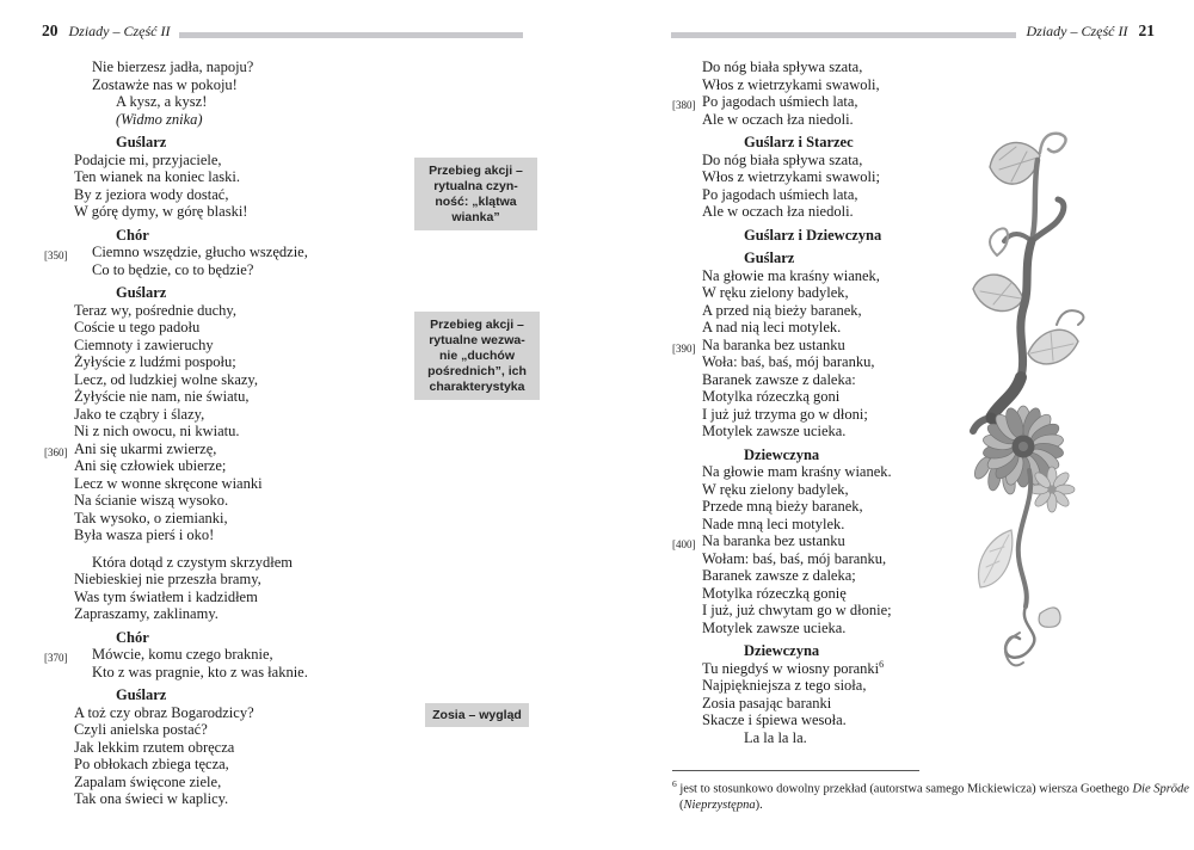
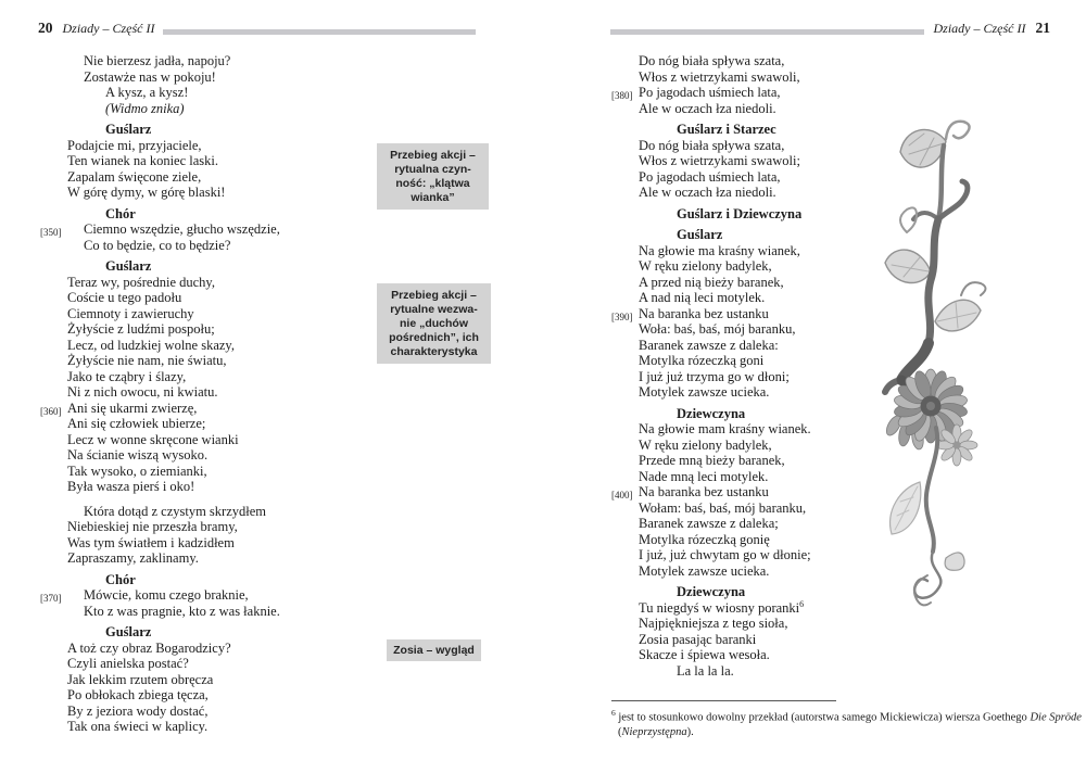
  20 Dziady – Część II
  Dziady – Część II 21
  Nie bierzesz jadła, napoju?
  Zostawże nas w pokoju!
  A kysz, a kysz!
  (Widmo znika)
  Guślarz
  Podajcie mi, przyjaciele,
  Ten wianek na koniec laski.
- By z jeziora wody dostać,
+ Zapalam święcone ziele,
  W górę dymy, w górę blaski!
  Chór
  [350]
  Ciemno wszędzie, głucho wszędzie,
  Co to będzie, co to będzie?
  Guślarz
  Teraz wy, pośrednie duchy,
  Coście u tego padołu
  Ciemnoty i zawieruchy
  Żyłyście z ludźmi pospołu;
  Lecz, od ludzkiej wolne skazy,
  Żyłyście nie nam, nie światu,
  Jako te cząbry i ślazy,
  Ni z nich owocu, ni kwiatu.
  [360]
  Ani się ukarmi zwierzę,
  Ani się człowiek ubierze;
  Lecz w wonne skręcone wianki
  Na ścianie wiszą wysoko.
  Tak wysoko, o ziemianki,
  Była wasza pierś i oko!
  Która dotąd z czystym skrzydłem
  Niebieskiej nie przeszła bramy,
  Was tym światłem i kadzidłem
  Zapraszamy, zaklinamy.
  Chór
  [370]
  Mówcie, komu czego braknie,
  Kto z was pragnie, kto z was łaknie.
  Guślarz
  A toż czy obraz Bogarodzicy?
  Czyli anielska postać?
  Jak lekkim rzutem obręcza
  Po obłokach zbiega tęcza,
- Zapalam święcone ziele,
+ By z jeziora wody dostać,
  Tak ona świeci w kaplicy.
  Przebieg akcji –
  rytualna czyn-
  ność: „klątwa
  wianka”
  Przebieg akcji –
  rytualne wezwa-
  nie „duchów
  pośrednich”, ich
  charakterystyka
  Zosia – wygląd
  Do nóg biała spływa szata,
  Włos z wietrzykami swawoli,
  [380]
  Po jagodach uśmiech lata,
  Ale w oczach łza niedoli.
  Guślarz i Starzec
  Do nóg biała spływa szata,
  Włos z wietrzykami swawoli;
  Po jagodach uśmiech lata,
  Ale w oczach łza niedoli.
  Guślarz i Dziewczyna
  Guślarz
  Na głowie ma kraśny wianek,
  W ręku zielony badylek,
  A przed nią bieży baranek,
  A nad nią leci motylek.
  [390]
  Na baranka bez ustanku
  Woła: baś, baś, mój baranku,
  Baranek zawsze z daleka:
  Motylka rózeczką goni
  I już już trzyma go w dłoni;
  Motylek zawsze ucieka.
  Dziewczyna
  Na głowie mam kraśny wianek.
  W ręku zielony badylek,
  Przede mną bieży baranek,
  Nade mną leci motylek.
  [400]
  Na baranka bez ustanku
  Wołam: baś, baś, mój baranku,
  Baranek zawsze z daleka;
  Motylka rózeczką gonię
  I już, już chwytam go w dłonie;
  Motylek zawsze ucieka.
  Dziewczyna
  Tu niegdyś w wiosny poranki6
  Najpiękniejsza z tego sioła,
  Zosia pasając baranki
  Skacze i śpiewa wesoła.
  La la la la.
  6 jest to stosunkowo dowolny przekład (autorstwa samego Mickiewicza) wiersza Goethego Die Spröde
  (Nieprzystępna).
